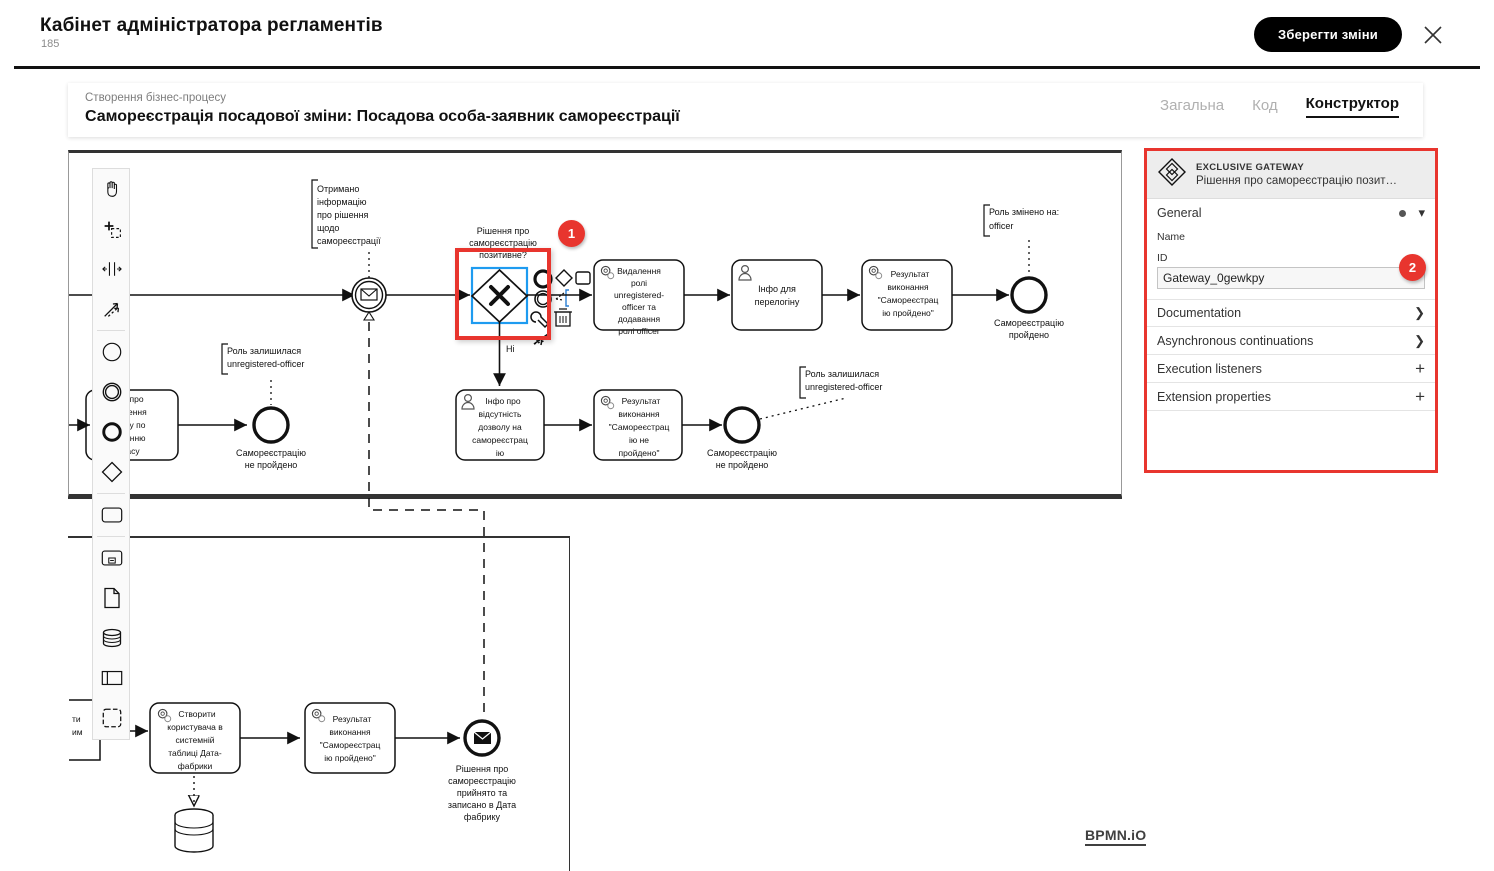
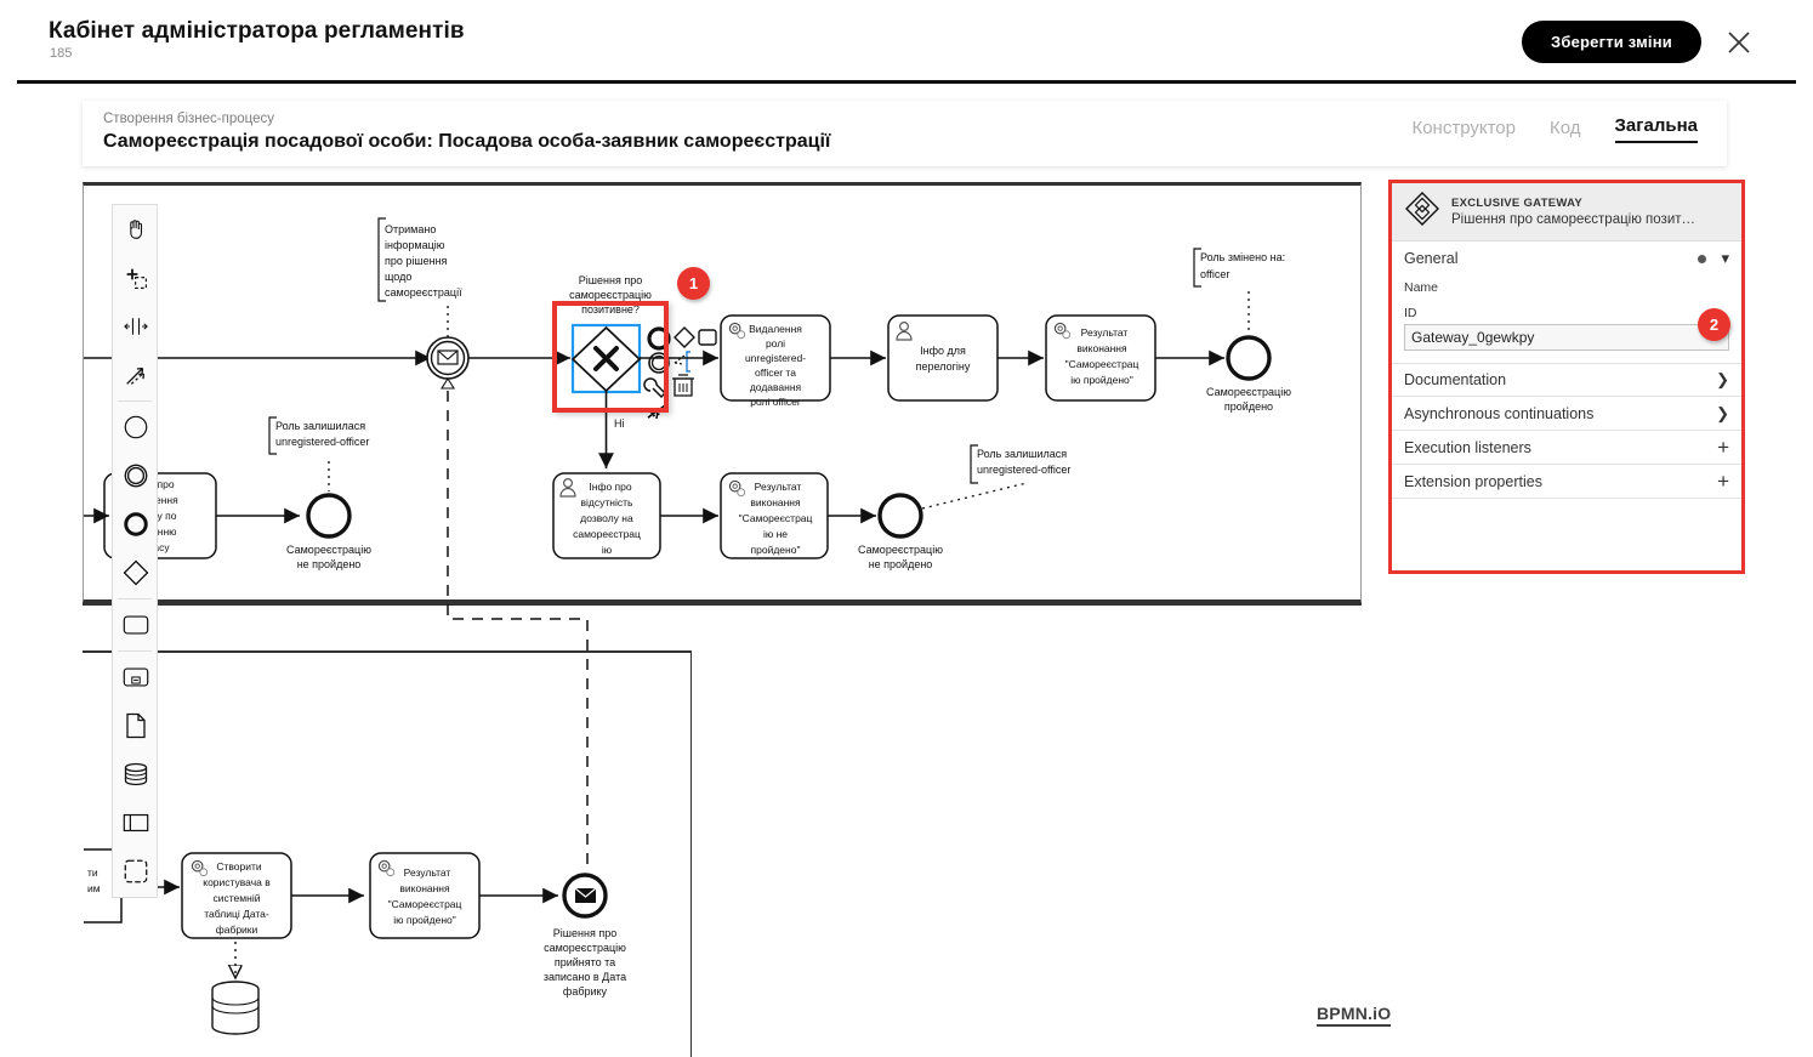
  Кабінет адміністратора регламентів
  185
  Зберегти зміни
  Створення бізнес-процесу
- Самореєстрація посадової зміни: Посадова особа-заявник самореєстрації
+ Самореєстрація посадової особи: Посадова особа-заявник самореєстрації
- Загальна
+ Конструктор
  Код
- Конструктор
+ Загальна
  Отримано
  інформацію
  про рішення
  щодо
  самореєстрації
  Рішення про
  самореєстрацію
  позитивне?
  Ні
  Видалення
  ролі
  unregistered-
  officer та
  додавання
  ролі officer
  Інфо для
  перелогіну
  Результат
  виконання
  "Самореєстрац
  ію пройдено"
  Роль змінено на:
  officer
  Самореєстрацію
  пройдено
  про
  Роль залишилася
  unregistered-officer
  Самореєстрацію
  не пройдено
  Інфо про
  відсутність
  дозволу на
  самореєстрац
  ію
  Результат
  виконання
  "Самореєстрац
  ію не
  пройдено"
  Роль залишилася
  unregistered-officer
  Самореєстрацію
  не пройдено
  ти
  им
  Створити
  користувача в
  системній
  таблиці Дата-
  фабрики
  Результат
  виконання
  "Самореєстрац
  ію пройдено"
  Рішення про
  самореєстрацію
  прийнято та
  записано в Дата
  фабрику
  EXCLUSIVE GATEWAY
  Рішення про самореєстрацію позит…
  General
  ▾
  Name
  ID
  Gateway_0gewkpy
  Documentation
  ❯
  Asynchronous continuations
  ❯
  Execution listeners
  +
  Extension properties
  +
  1
  2
  BPMN.iO
